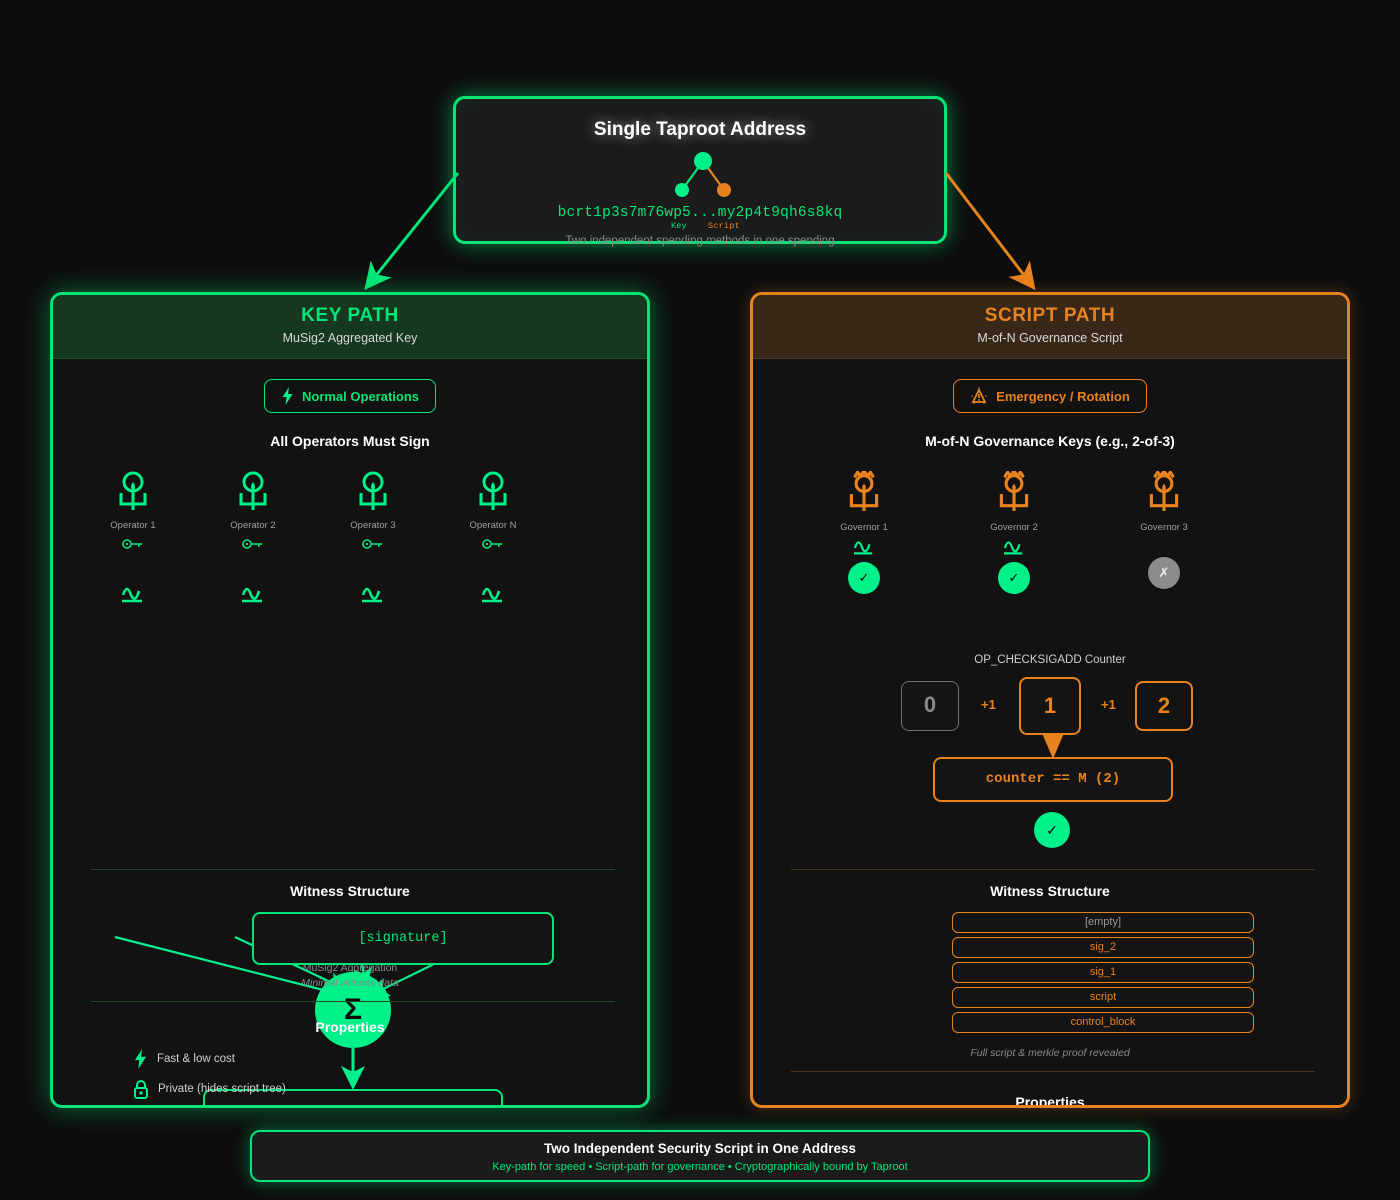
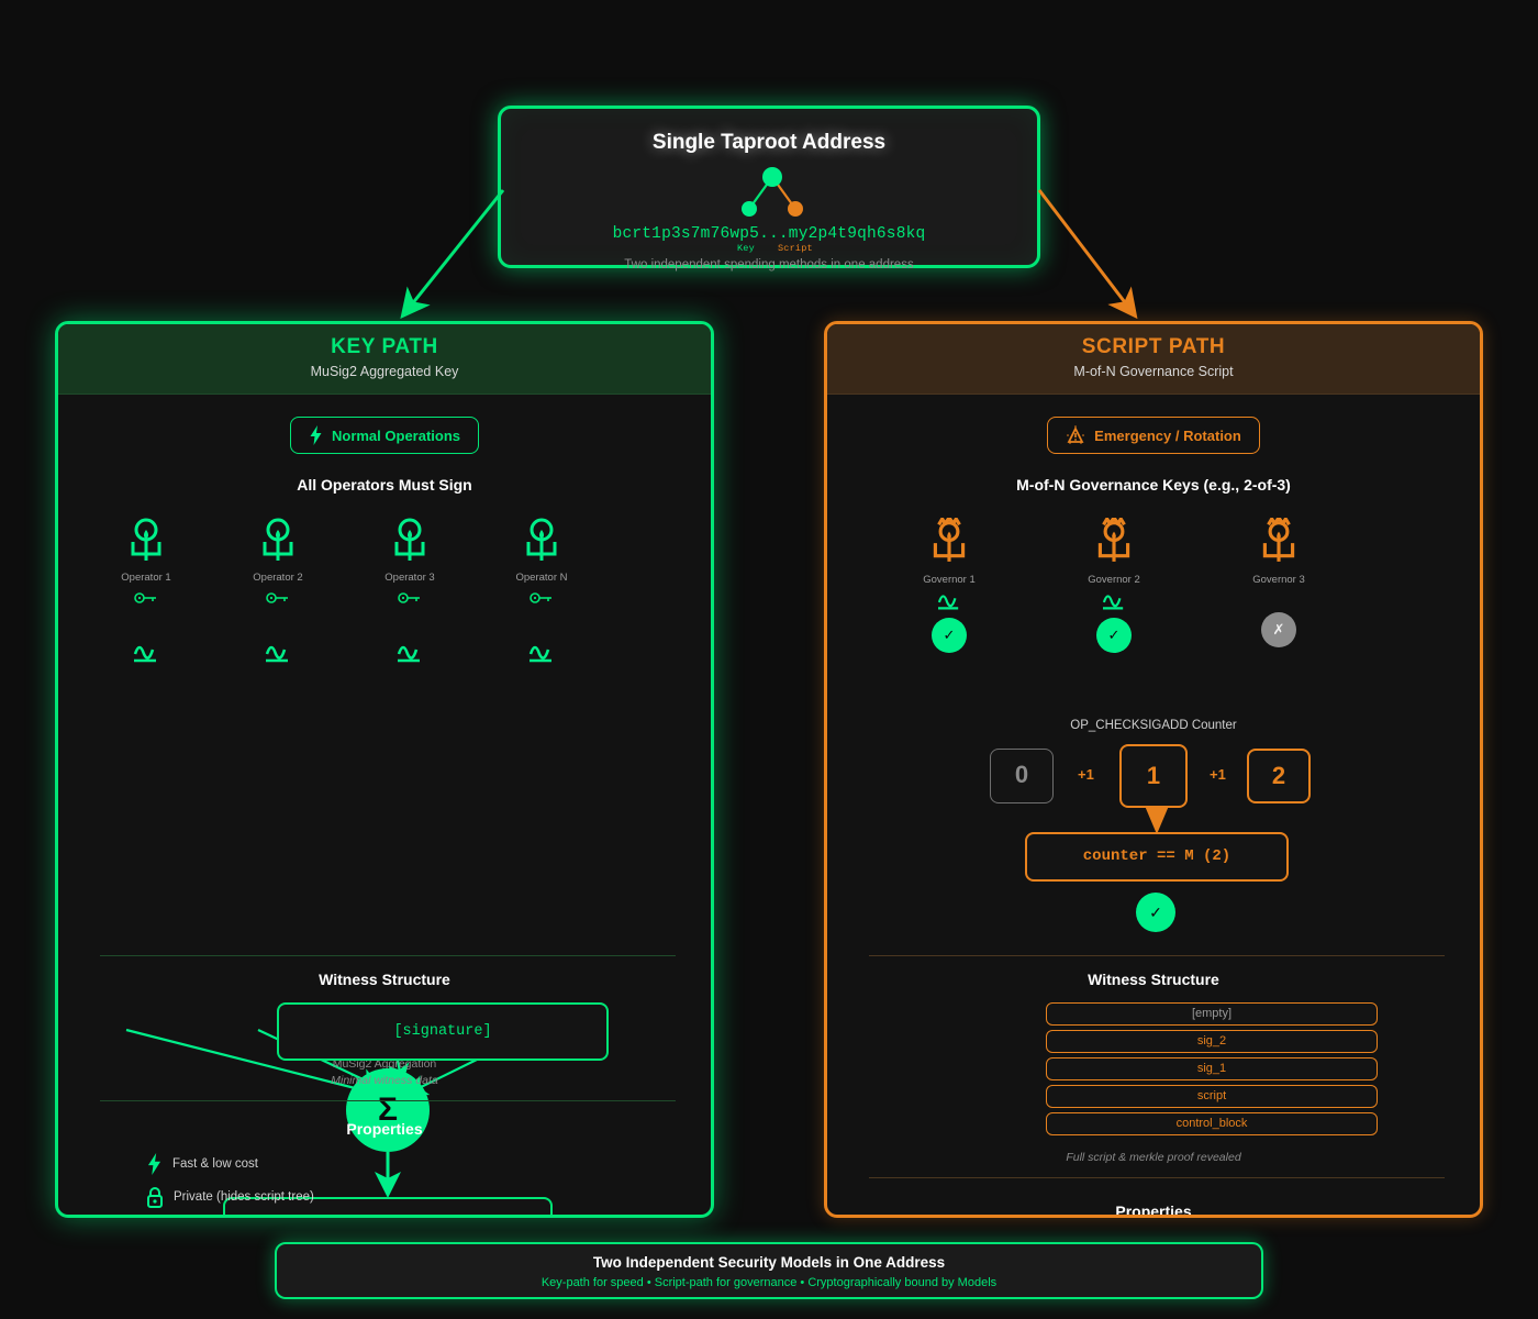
  Single Taproot Address
  bcrt1p3s7m76wp5...my2p4t9qh6s8kq
  Key
  Script
- Two independent spending methods in one spending
+ Two independent spending methods in one address
  KEY PATH
  MuSig2 Aggregated Key
  Normal Operations
  All Operators Must Sign
  Operator 1
  Operator 2
  Operator 3
  Operator N
  MuSig2 Aggregation
  Σ
  Witness Structure
  [signature]
  Minimal witness data
  Properties
  Fast & low cost
  Private (hides script tree)
  SCRIPT PATH
  M-of-N Governance Script
  Emergency / Rotation
  M-of-N Governance Keys (e.g., 2-of-3)
  Governor 1
  ✓
  Governor 2
  ✓
  Governor 3
  ✗
  OP_CHECKSIGADD Counter
  0
  +1
  1
  +1
  2
  counter == M (2)
  ✓
  Witness Structure
  [empty]
  sig_2
  sig_1
  script
  control_block
  Full script & merkle proof revealed
  Properties
- Two Independent Security Script in One Address
+ Two Independent Security Models in One Address
- Key-path for speed • Script-path for governance • Cryptographically bound by Taproot
+ Key-path for speed • Script-path for governance • Cryptographically bound by Models
